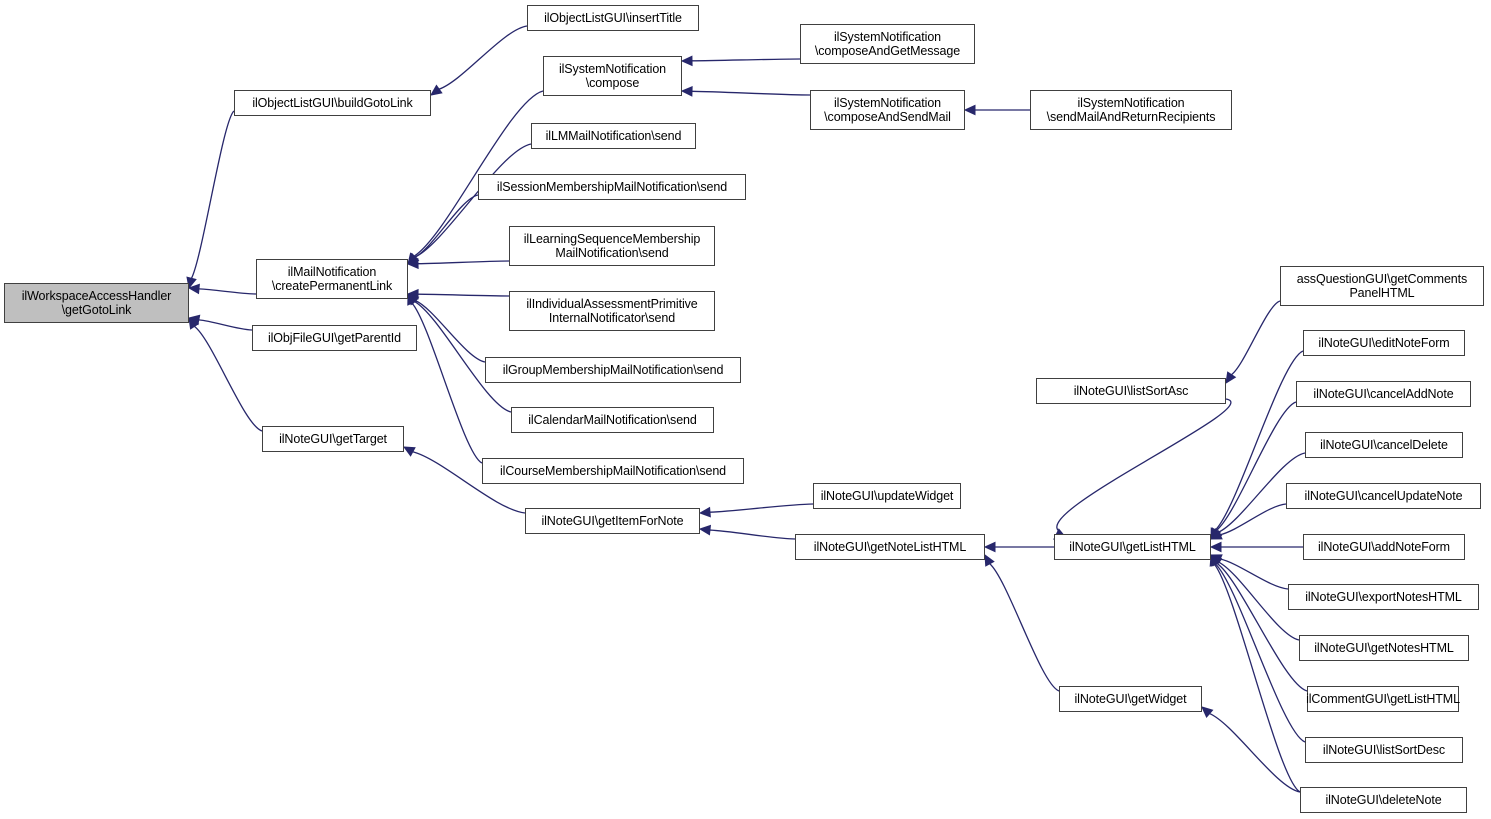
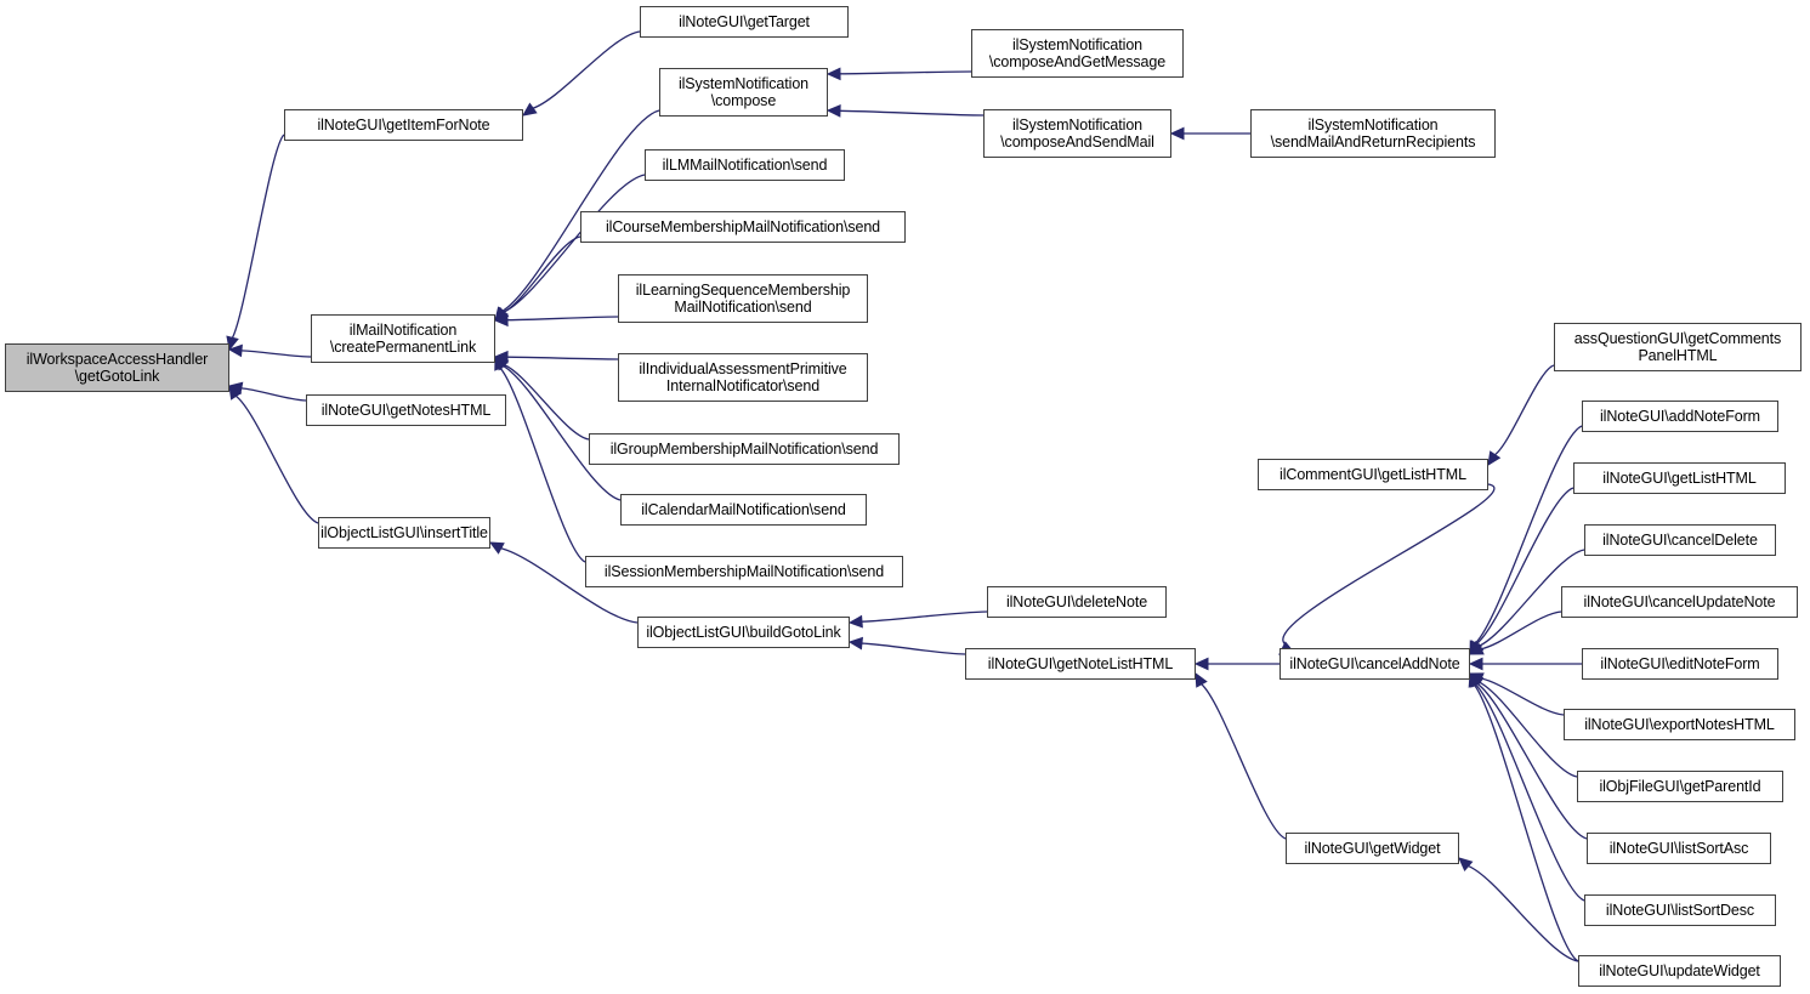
  ilWorkspaceAccessHandler
  \getGotoLink
- ilObjectListGUI\insertTitle
+ ilNoteGUI\getTarget
- ilObjectListGUI\buildGotoLink
+ ilNoteGUI\getItemForNote
  ilSystemNotification
  \compose
  ilSystemNotification
  \composeAndGetMessage
  ilSystemNotification
  \composeAndSendMail
  ilSystemNotification
  \sendMailAndReturnRecipients
  ilLMMailNotification\send
- ilSessionMembershipMailNotification\send
+ ilCourseMembershipMailNotification\send
  ilLearningSequenceMembership
  MailNotification\send
  ilIndividualAssessmentPrimitive
  InternalNotificator\send
  ilMailNotification
  \createPermanentLink
- ilObjFileGUI\getParentId
+ ilNoteGUI\getNotesHTML
  ilGroupMembershipMailNotification\send
  ilCalendarMailNotification\send
- ilCourseMembershipMailNotification\send
+ ilSessionMembershipMailNotification\send
- ilNoteGUI\getTarget
+ ilObjectListGUI\insertTitle
- ilNoteGUI\getItemForNote
+ ilObjectListGUI\buildGotoLink
- ilNoteGUI\updateWidget
+ ilNoteGUI\deleteNote
  ilNoteGUI\getNoteListHTML
- ilNoteGUI\listSortAsc
+ ilCommentGUI\getListHTML
- ilNoteGUI\getListHTML
+ ilNoteGUI\cancelAddNote
  ilNoteGUI\getWidget
  assQuestionGUI\getComments
  PanelHTML
- ilNoteGUI\editNoteForm
+ ilNoteGUI\addNoteForm
- ilNoteGUI\cancelAddNote
+ ilNoteGUI\getListHTML
  ilNoteGUI\cancelDelete
  ilNoteGUI\cancelUpdateNote
- ilNoteGUI\addNoteForm
+ ilNoteGUI\editNoteForm
  ilNoteGUI\exportNotesHTML
- ilNoteGUI\getNotesHTML
+ ilObjFileGUI\getParentId
- ilCommentGUI\getListHTML
+ ilNoteGUI\listSortAsc
  ilNoteGUI\listSortDesc
- ilNoteGUI\deleteNote
+ ilNoteGUI\updateWidget
